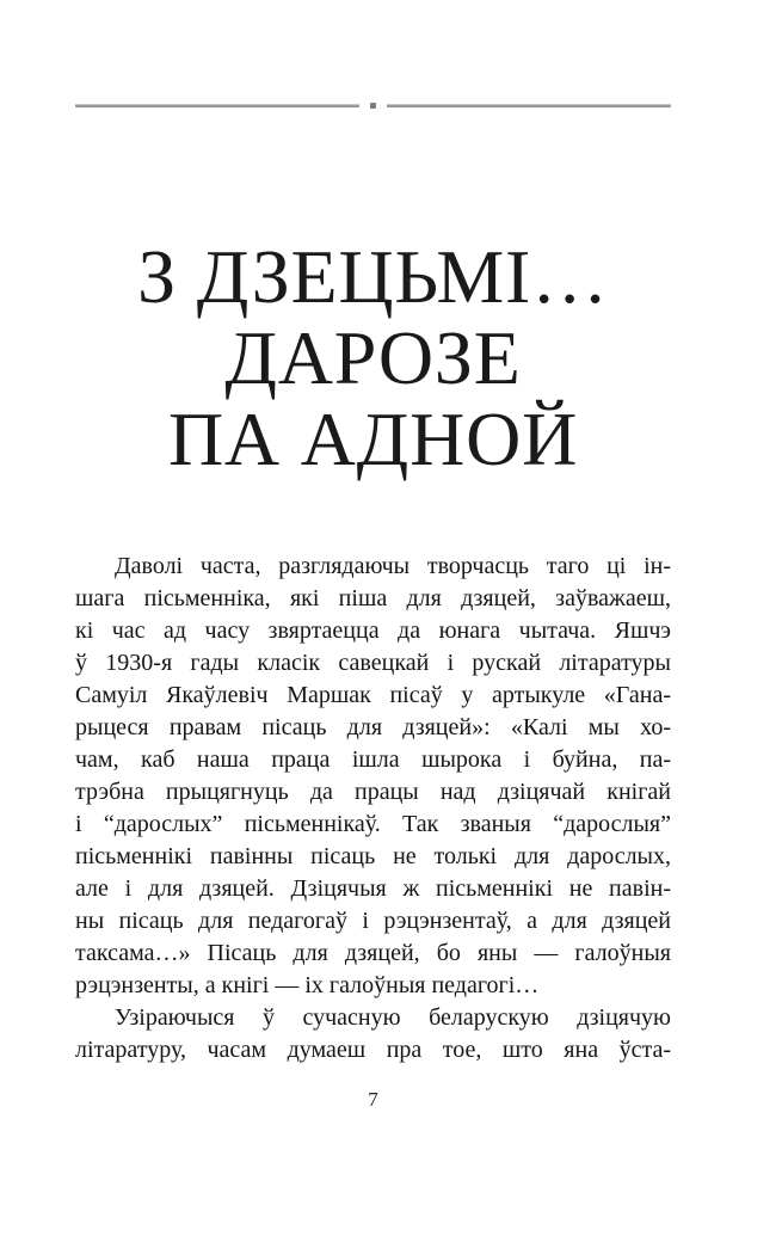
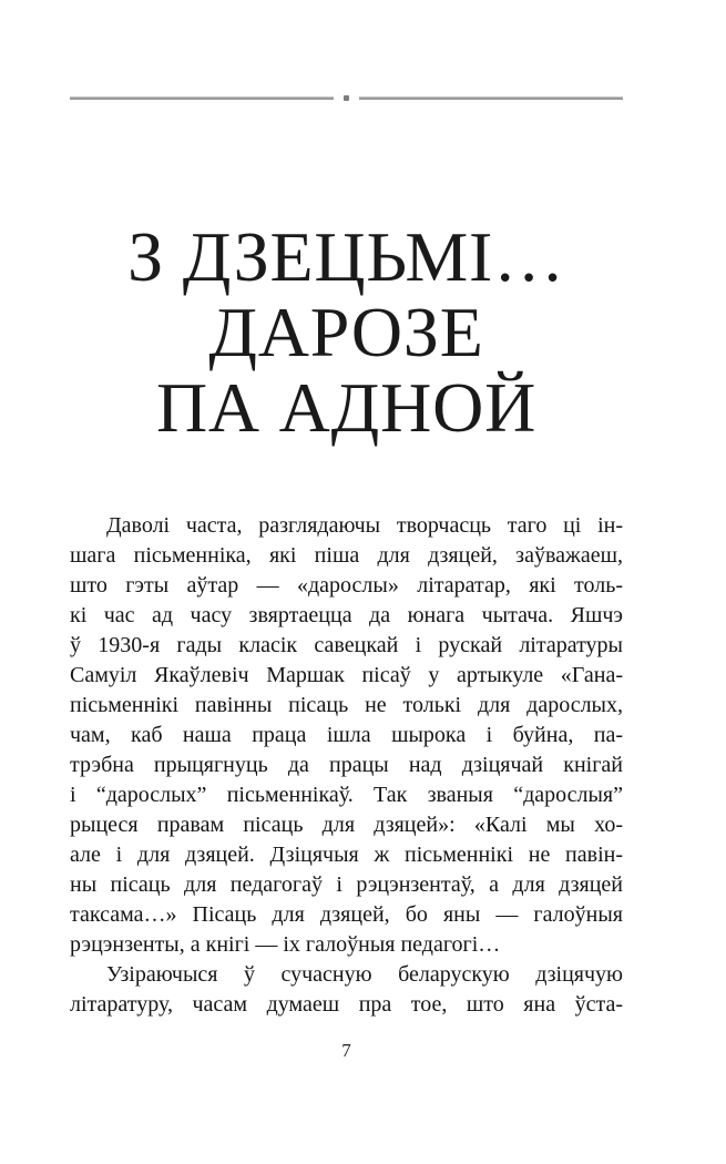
  З ДЗЕЦЬМІ…
  ДАРОЗЕ
  ПА АДНОЙ
  Даволі часта, разглядаючы творчасць таго ці ін-
  шага пісьменніка, які піша для дзяцей, заўважаеш,
+ што гэты аўтар — «дарослы» літаратар, які толь-
  кі час ад часу звяртаецца да юнага чытача. Яшчэ
  ў 1930-я гады класік савецкай і рускай літаратуры
  Самуіл Якаўлевіч Маршак пісаў у артыкуле «Гана-
- рыцеся правам пісаць для дзяцей»: «Калі мы хо-
+ пісьменнікі павінны пісаць не толькі для дарослых,
  чам, каб наша праца ішла шырока і буйна, па-
  трэбна прыцягнуць да працы над дзіцячай кнігай
  і “дарослых” пісьменнікаў. Так званыя “дарослыя”
- пісьменнікі павінны пісаць не толькі для дарослых,
+ рыцеся правам пісаць для дзяцей»: «Калі мы хо-
  але і для дзяцей. Дзіцячыя ж пісьменнікі не павін-
  ны пісаць для педагогаў і рэцэнзентаў, а для дзяцей
  таксама…» Пісаць для дзяцей, бо яны — галоўныя
  рэцэнзенты, а кнігі — іх галоўныя педагогі…
  Узіраючыся ў сучасную беларускую дзіцячую
  літаратуру, часам думаеш пра тое, што яна ўста-
  7
